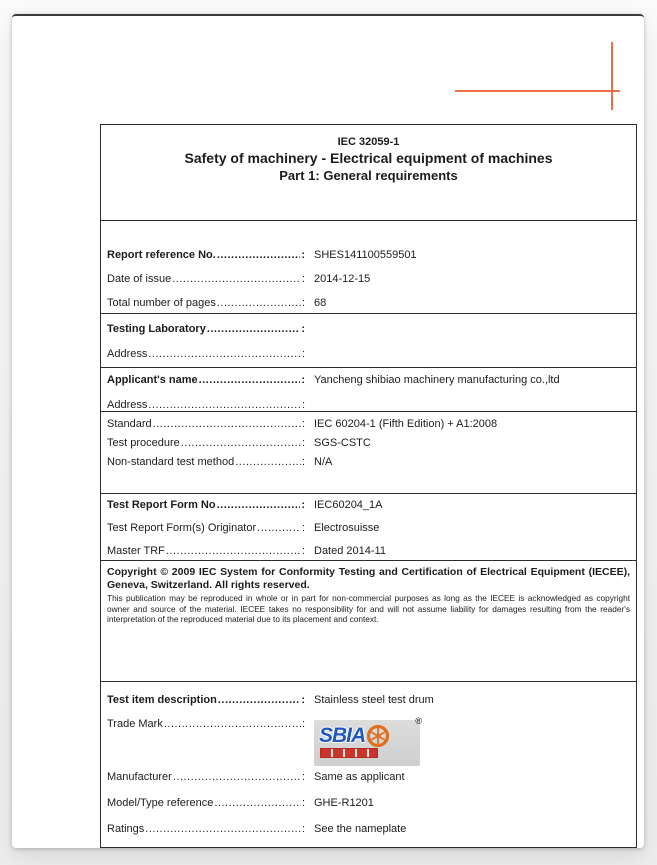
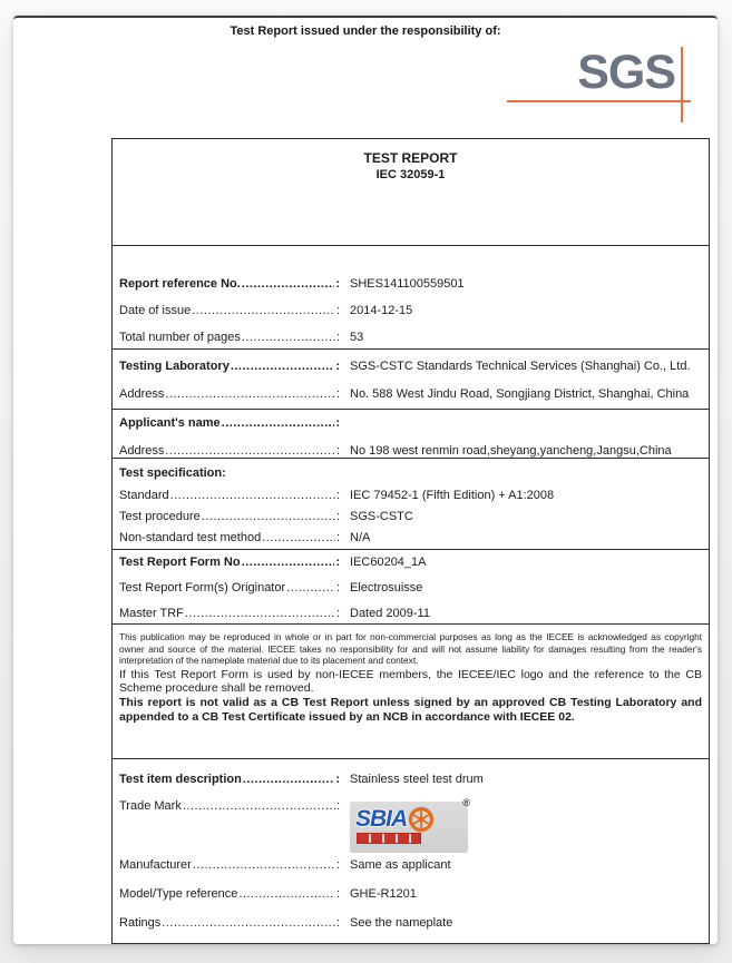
+ Test Report issued under the responsibility of:
+ SGS
+ TEST REPORT
  IEC 32059-1
- Safety of machinery - Electrical equipment of machines
- Part 1: General requirements
  Report reference No.
  :
  SHES141100559501
  Date of issue
  :
  2014-12-15
  Total number of pages
  :
- 68
+ 53
  Testing Laboratory
  :
+ SGS-CSTC Standards Technical Services (Shanghai) Co., Ltd.
  Address
  :
+ No. 588 West Jindu Road, Songjiang District, Shanghai, China
  Applicant's name
  :
- Yancheng shibiao machinery manufacturing co.,ltd
  Address
  :
+ No 198 west renmin road,sheyang,yancheng,Jangsu,China
+ Test specification:
  Standard
  :
- IEC 60204-1 (Fifth Edition) + A1:2008
+ IEC 79452-1 (Fifth Edition) + A1:2008
  Test procedure
  :
  SGS-CSTC
  Non-standard test method
  :
  N/A
  Test Report Form No
  :
  IEC60204_1A
  Test Report Form(s) Originator
  :
  Electrosuisse
  Master TRF
  :
- Dated 2014-11
+ Dated 2009-11
- Copyright © 2009 IEC System for Conformity Testing and Certification of Electrical Equipment (IECEE), Geneva, Switzerland. All rights reserved.
- This publication may be reproduced in whole or in part for non-commercial purposes as long as the IECEE is acknowledged as copyright owner and source of the material. IECEE takes no responsibility for and will not assume liability for damages resulting from the reader's interpretation of the reproduced material due to its placement and context.
+ This publication may be reproduced in whole or in part for non-commercial purposes as long as the IECEE is acknowledged as copyright owner and source of the material. IECEE takes no responsibility for and will not assume liability for damages resulting from the reader's interpretation of the nameplate material due to its placement and context.
+ If this Test Report Form is used by non-IECEE members, the IECEE/IEC logo and the reference to the CB Scheme procedure shall be removed.
+ This report is not valid as a CB Test Report unless signed by an approved CB Testing Laboratory and appended to a CB Test Certificate issued by an NCB in accordance with IECEE 02.
  Test item description
  :
  Stainless steel test drum
  Trade Mark
  :
  ®
  SBIA
  Manufacturer
  :
  Same as applicant
  Model/Type reference
  :
  GHE-R1201
  Ratings
  :
  See the nameplate
